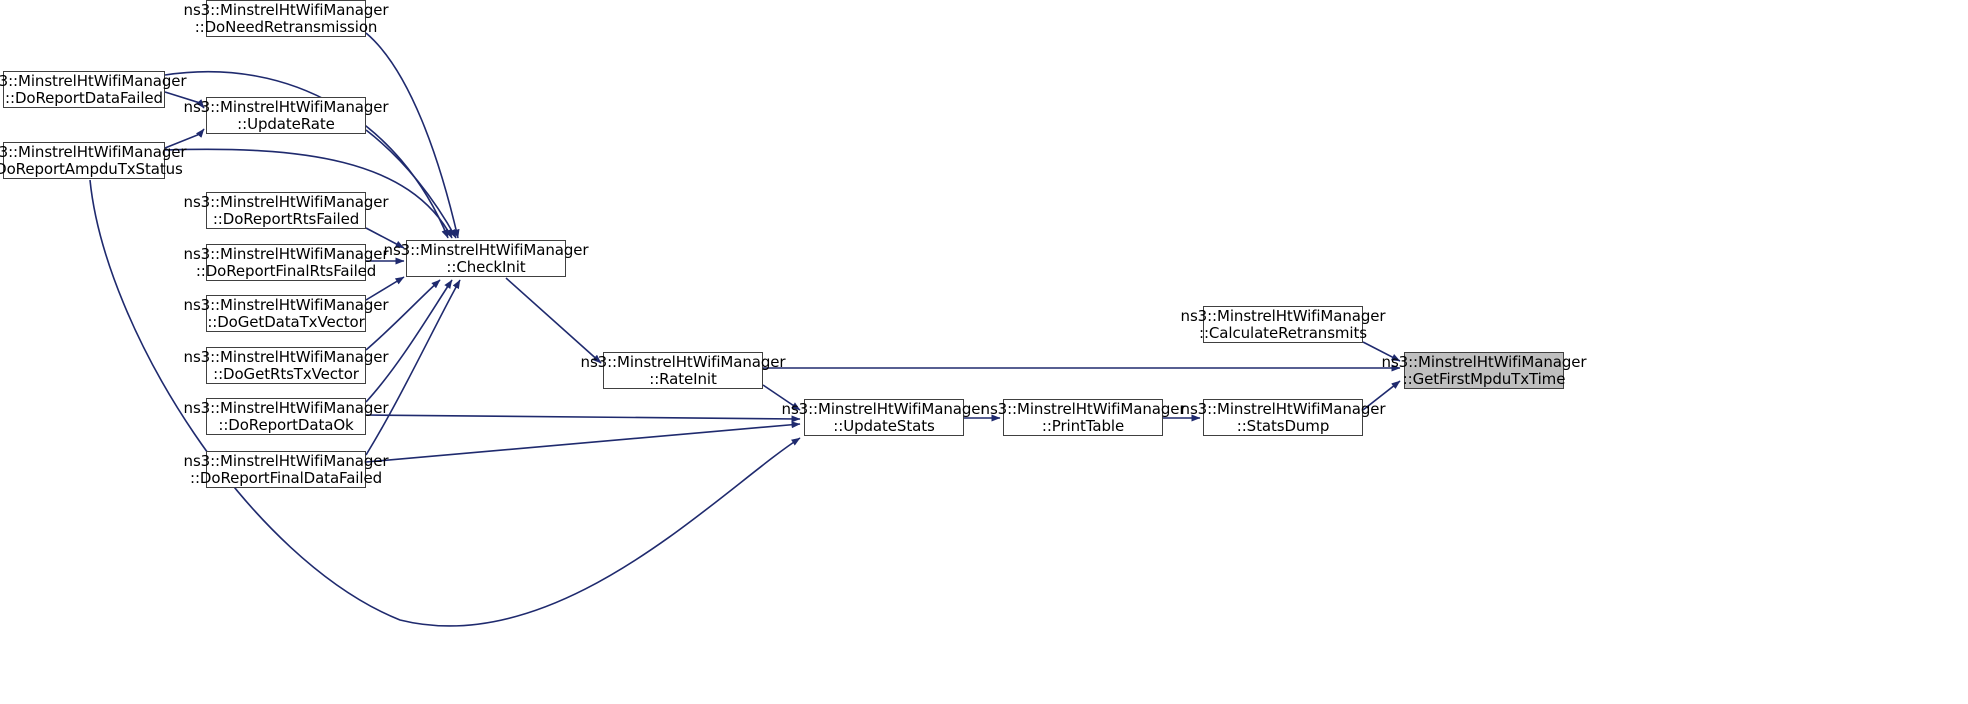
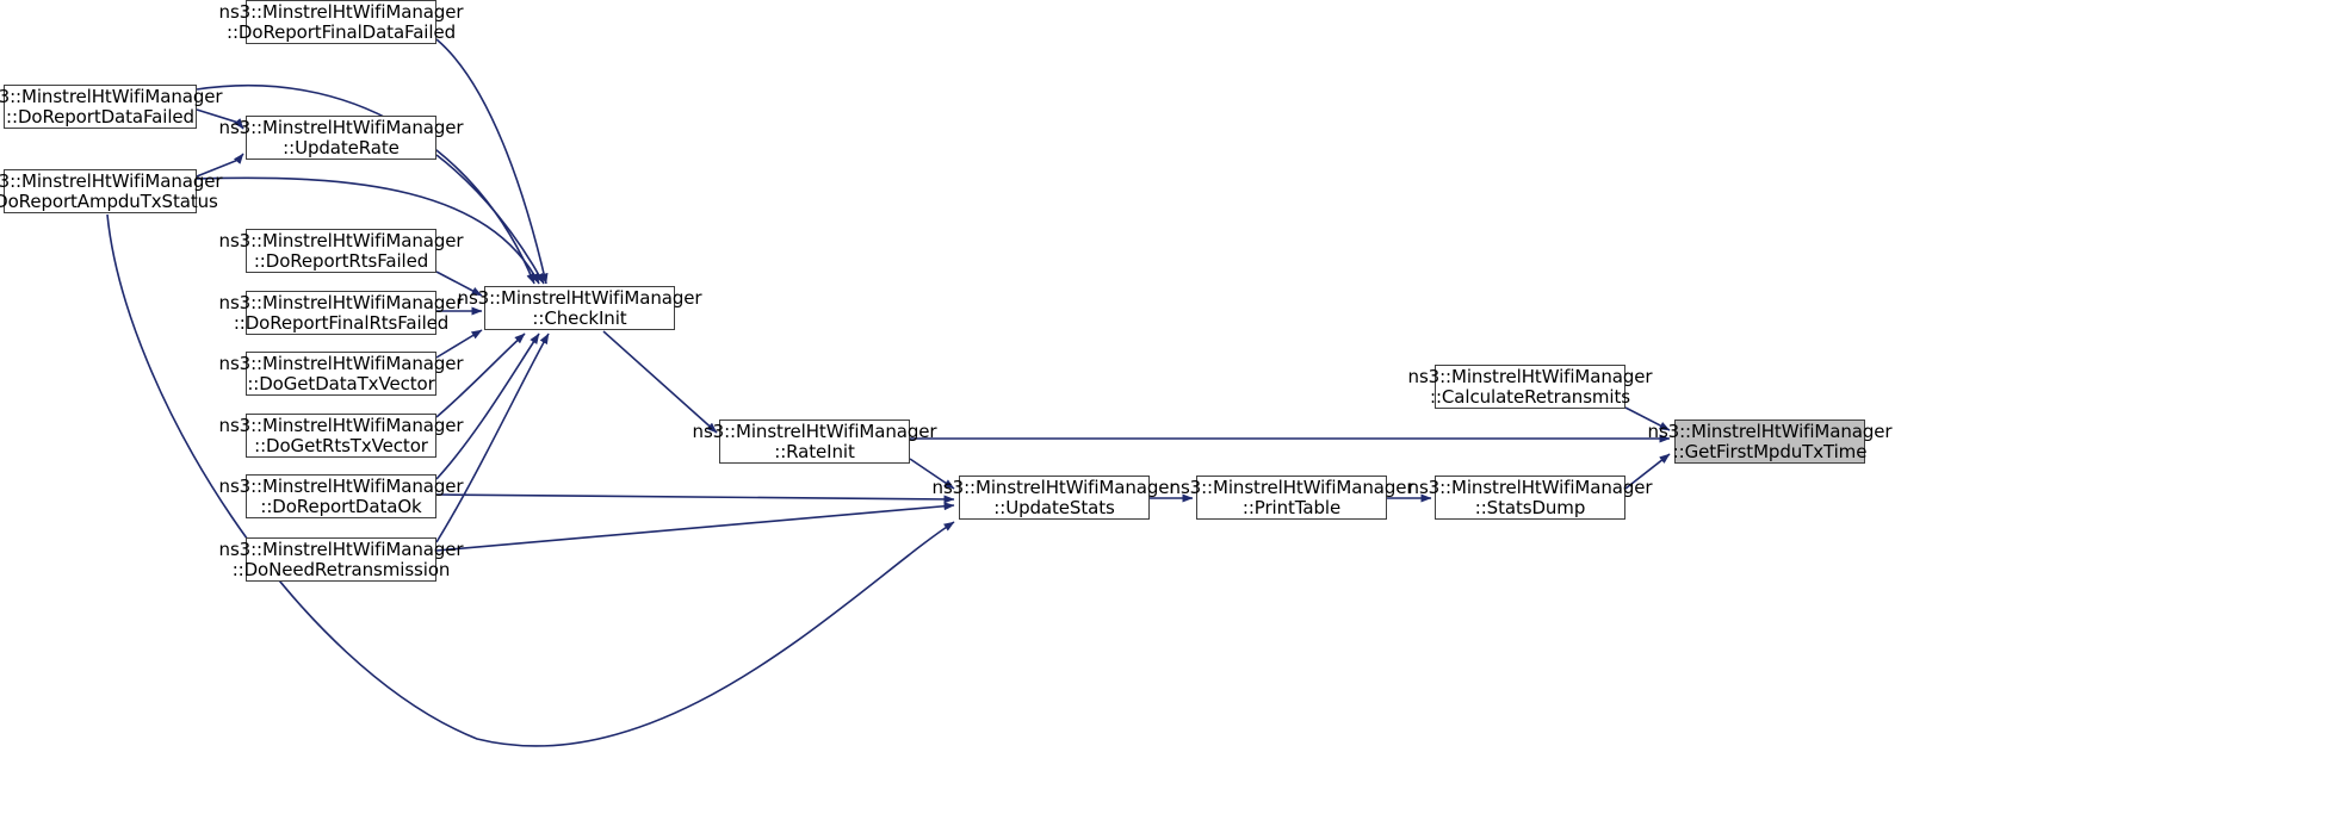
  ns3::MinstrelHtWifiManager
- ::DoNeedRetransmission
+ ::DoReportFinalDataFailed
  3::MinstrelHtWifiManager
  ::DoReportDataFailed
  ns3::MinstrelHtWifiManager
  ::UpdateRate
  3::MinstrelHtWifiManager
  DoReportAmpduTxStatus
  ns3::MinstrelHtWifiManager
  ::DoReportRtsFailed
  ns3::MinstrelHtWifiManager
  ::DoReportFinalRtsFailed
  ns3::MinstrelHtWifiManager
  ::CheckInit
  ns3::MinstrelHtWifiManager
  ::DoGetDataTxVector
  ns3::MinstrelHtWifiManager
  ::CalculateRetransmits
  ns3::MinstrelHtWifiManager
  ::DoGetRtsTxVector
  ns3::MinstrelHtWifiManager
  ::RateInit
  ns3::MinstrelHtWifiManager
  ::GetFirstMpduTxTime
  ns3::MinstrelHtWifiManager
  ::DoReportDataOk
  ns3::MinstrelHtWifiManager
  ::UpdateStats
  ns3::MinstrelHtWifiManager
  ::PrintTable
  ns3::MinstrelHtWifiManager
  ::StatsDump
  ns3::MinstrelHtWifiManager
- ::DoReportFinalDataFailed
+ ::DoNeedRetransmission
